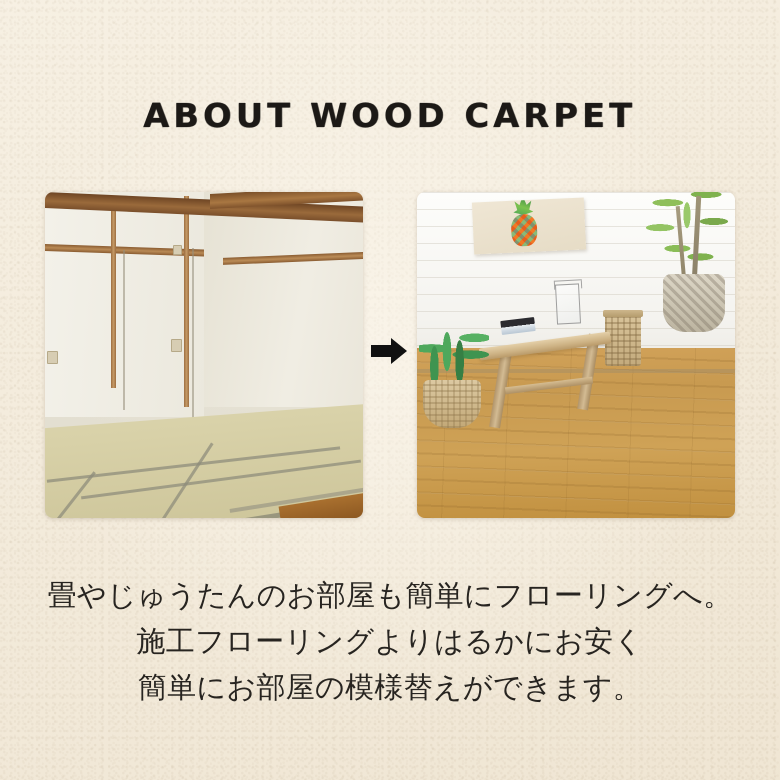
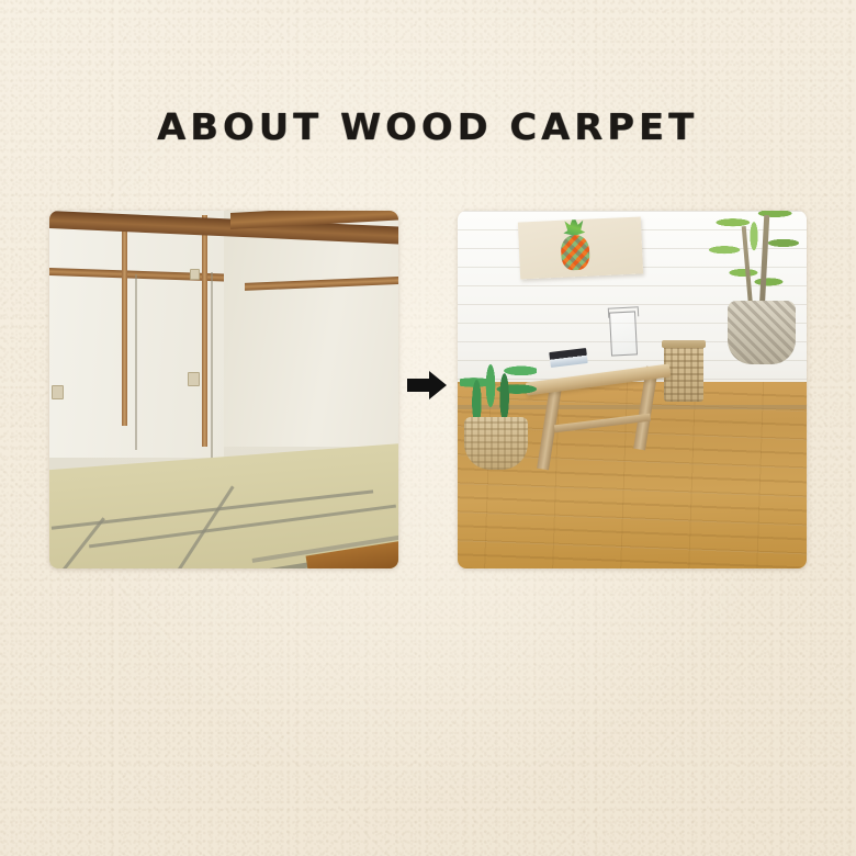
  ABOUT WOOD CARPET
- 畳やじゅうたんのお部屋も簡単にフローリングへ。
- 施工フローリングよりはるかにお安く
- 簡単にお部屋の模様替えができます。
